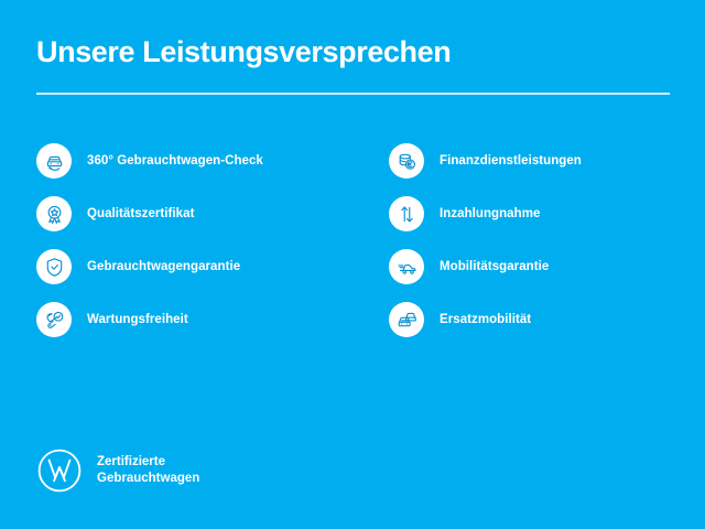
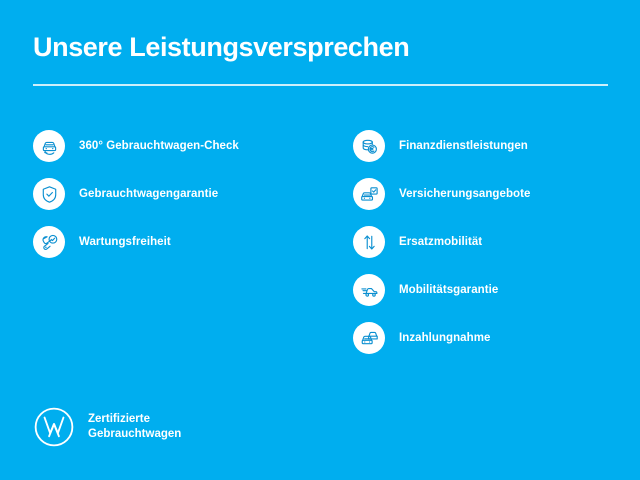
  Unsere Leistungsversprechen
  360° Gebrauchtwagen-Check
- Qualitätszertifikat
  Gebrauchtwagengarantie
  Wartungsfreiheit
  Finanzdienstleistungen
+ Versicherungsangebote
- Inzahlungnahme
+ Ersatzmobilität
  Mobilitätsgarantie
- Ersatzmobilität
+ Inzahlungnahme
  Zertifizierte
  Gebrauchtwagen
